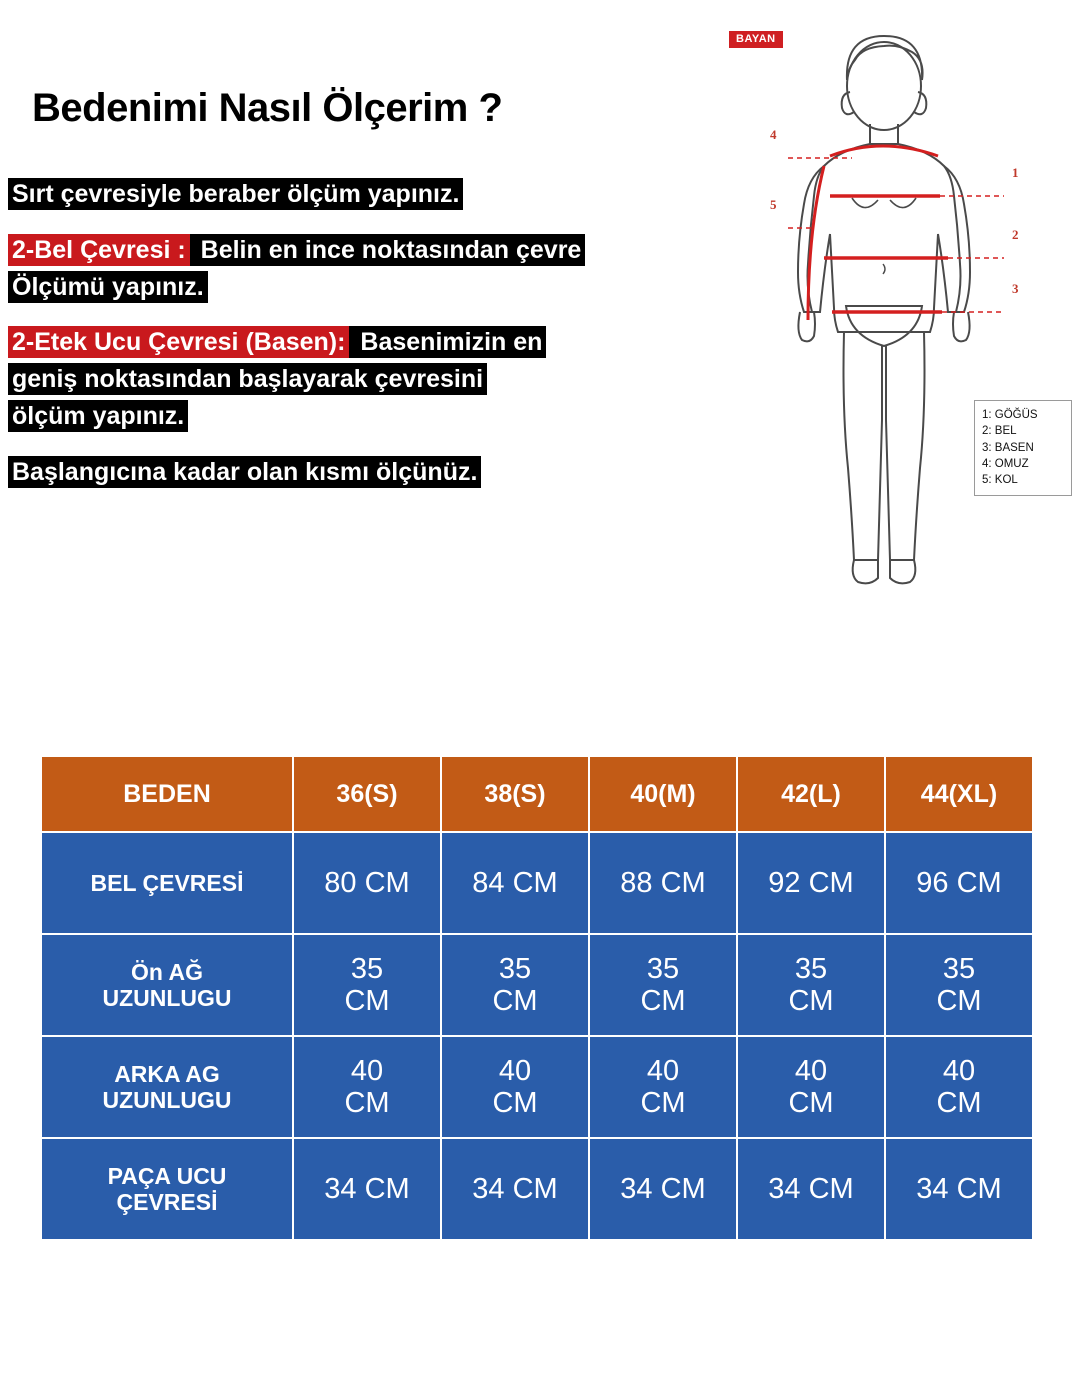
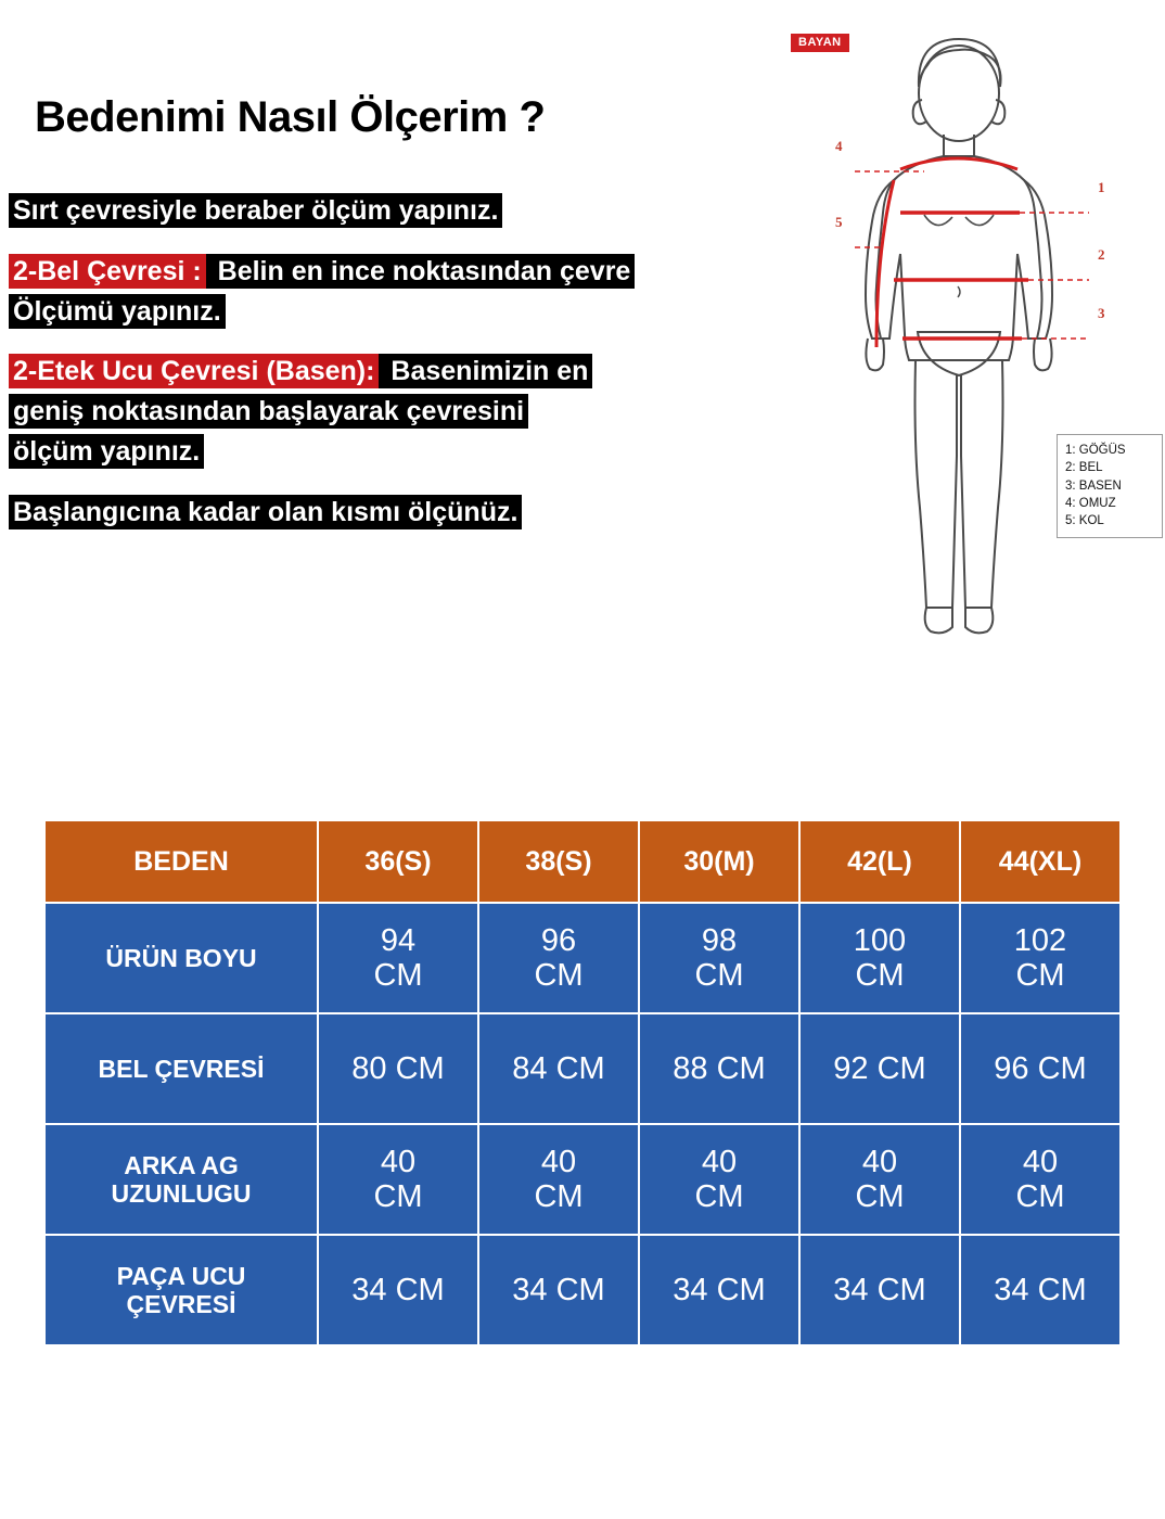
  Bedenimi Nasıl Ölçerim ?
  Sırt çevresiyle beraber ölçüm yapınız.
  2-Bel Çevresi : Belin en ince noktasından çevre
  Ölçümü yapınız.
  2-Etek Ucu Çevresi (Basen): Basenimizin en
  geniş noktasından başlayarak çevresini
  ölçüm yapınız.
  Başlangıcına kadar olan kısmı ölçünüz.
  BAYAN
  1
  2
  3
  4
  5
  1: GÖĞÜS
  2: BEL
  3: BASEN
  4: OMUZ
  5: KOL
- BEDEN	36(S)	38(S)	40(M)	42(L)	44(XL)
+ BEDEN	36(S)	38(S)	30(M)	42(L)	44(XL)
+ ÜRÜN BOYU	94 CM	96 CM	98 CM	100 CM	102 CM
  BEL ÇEVRESİ	80 CM	84 CM	88 CM	92 CM	96 CM
- Ön AĞ UZUNLUGU	35 CM	35 CM	35 CM	35 CM	35 CM
  ARKA AG UZUNLUGU	40 CM	40 CM	40 CM	40 CM	40 CM
  PAÇA UCU ÇEVRESİ	34 CM	34 CM	34 CM	34 CM	34 CM
